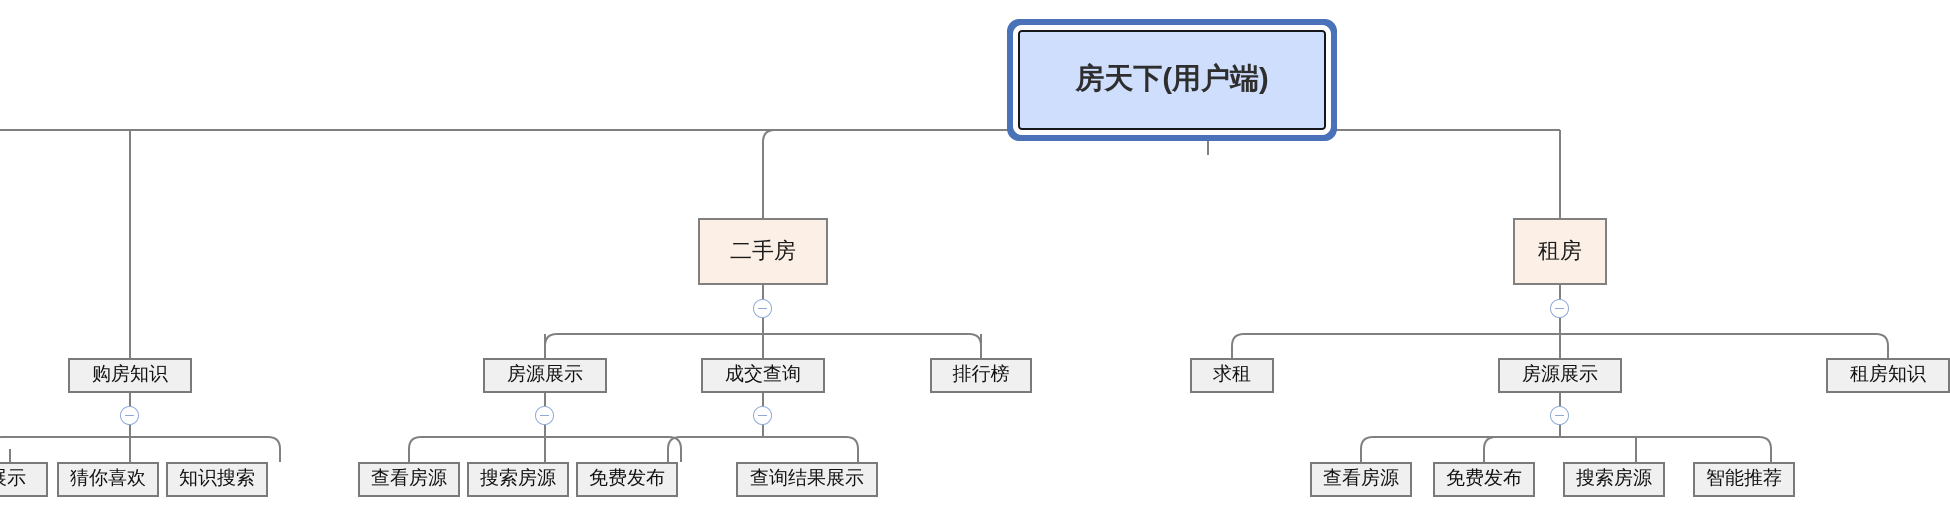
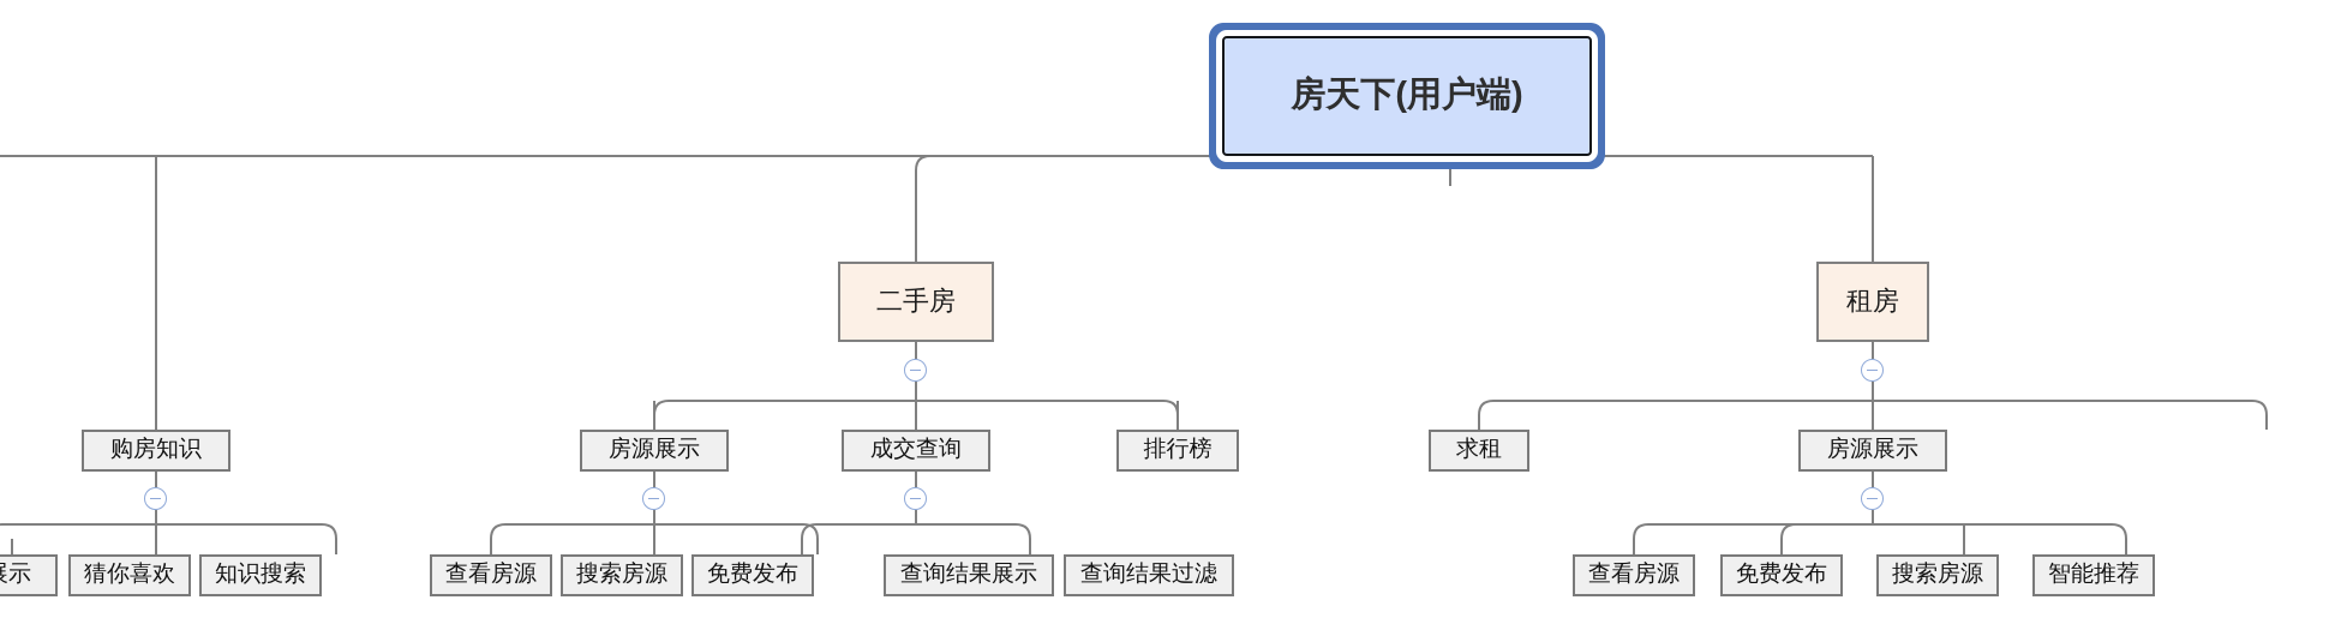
  房天下(用户端)
  二手房
  租房
  购房知识
  房源展示
  成交查询
  排行榜
  求租
  房源展示
- 租房知识
  猜你喜欢
  知识搜索
  查看房源
  搜索房源
  免费发布
  查询结果展示
+ 查询结果过滤
  查看房源
  免费发布
  搜索房源
  智能推荐
